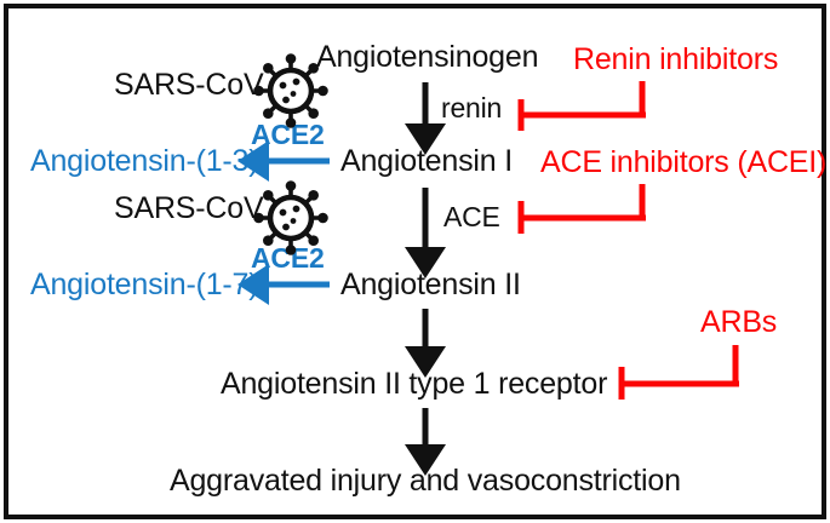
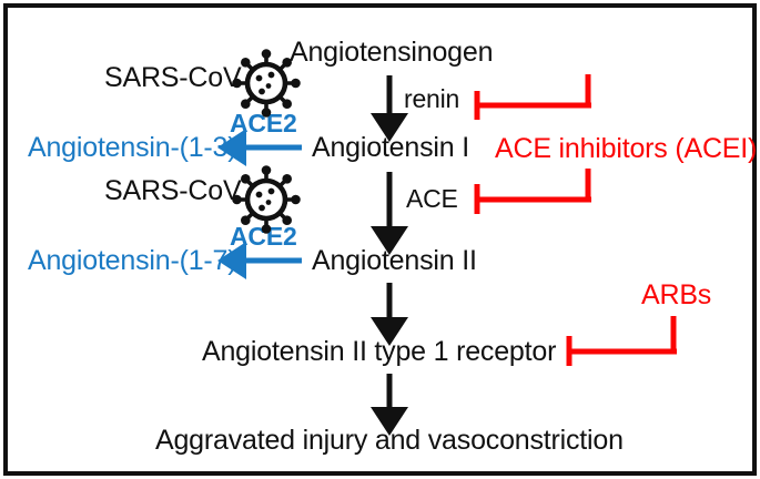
  SARS-CoV
  Angiotensinogen
- Renin inhibitors
  renin
  ACE2
  Angiotensin-(1-3)
  Angiotensin I
  ACE inhibitors (ACEI)
  SARS-CoV
  ACE
  ACE2
  Angiotensin-(1-7)
  Angiotensin II
  ARBs
  Angiotensin II type 1 receptor
  Aggravated injury and vasoconstriction
